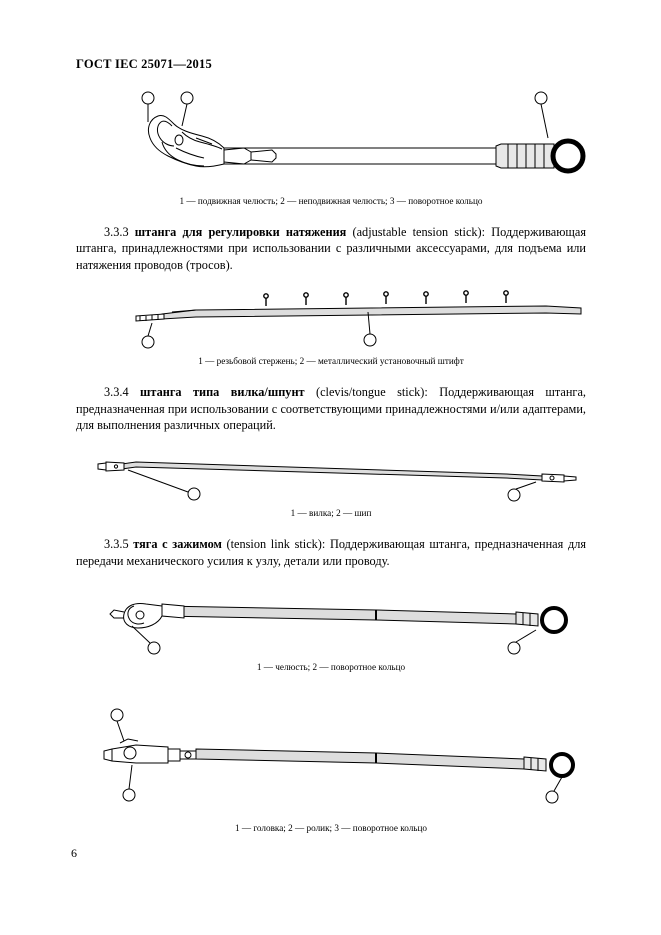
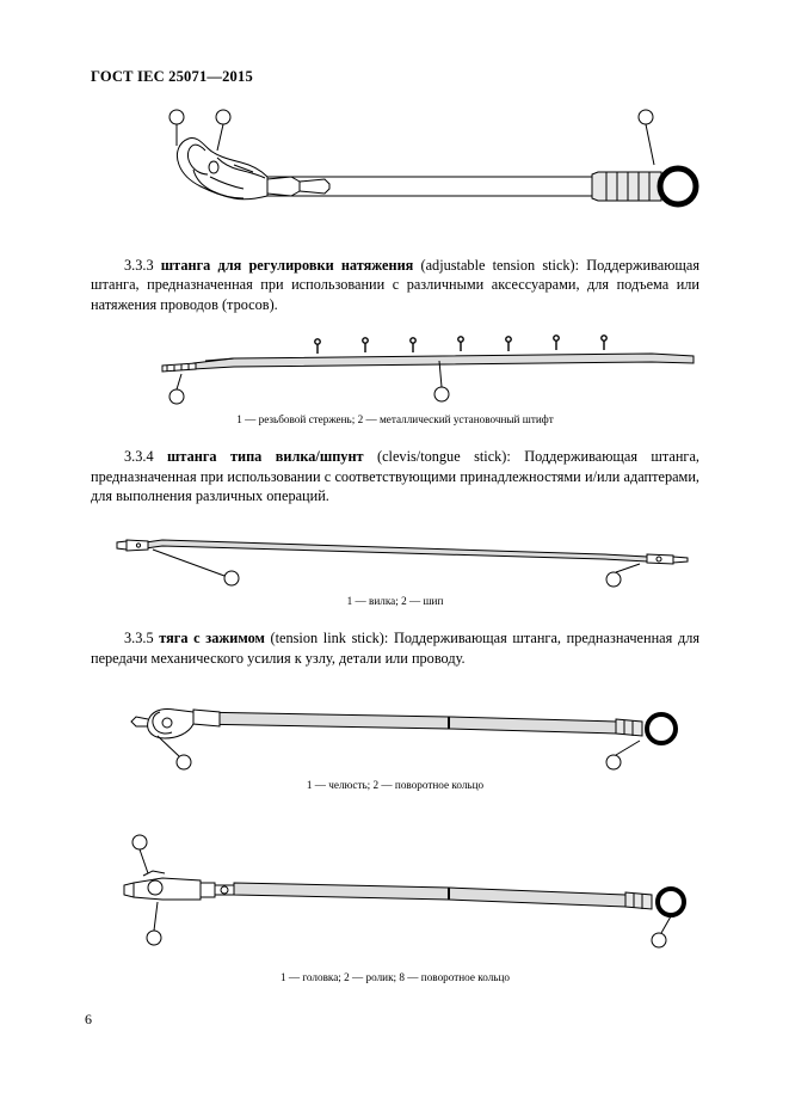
  ГОСТ IEC 25071—2015
- 1 — подвижная челюсть; 2 — неподвижная челюсть; 3 — поворотное кольцо
- 3.3.3 штанга для регулировки натяжения (adjustable tension stick): Поддерживающая штанга, принадлежностями при использовании с различными аксессуарами, для подъема или натяжения проводов (тросов).
+ 3.3.3 штанга для регулировки натяжения (adjustable tension stick): Поддерживающая штанга, предназначенная при использовании с различными аксессуарами, для подъема или натяжения проводов (тросов).
  1 — резьбовой стержень; 2 — металлический установочный штифт
  3.3.4 штанга типа вилка/шпунт (clevis/tongue stick): Поддерживающая штанга, предназначенная при использовании с соответствующими принадлежностями и/или адаптерами, для выполнения различных операций.
  1 — вилка; 2 — шип
  3.3.5 тяга с зажимом (tension link stick): Поддерживающая штанга, предназначенная для передачи механического усилия к узлу, детали или проводу.
  1 — челюсть; 2 — поворотное кольцо
- 1 — головка; 2 — ролик; 3 — поворотное кольцо
+ 1 — головка; 2 — ролик; 8 — поворотное кольцо
  6
